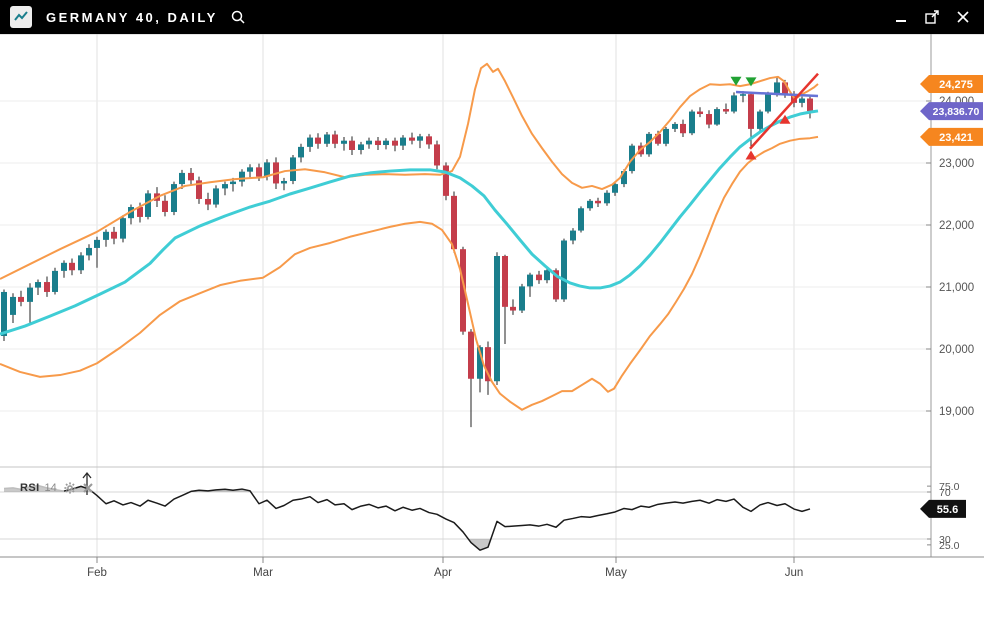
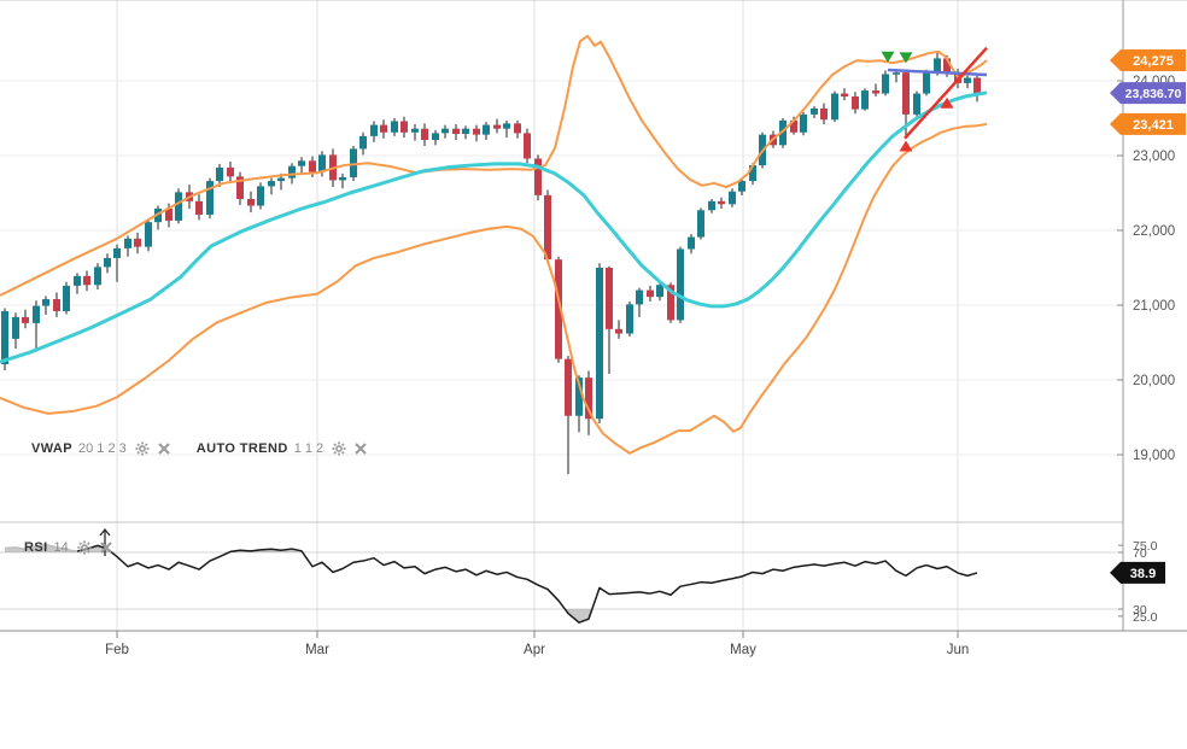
- GERMANY 40, DAILY
  24,000
  23,000
  22,000
  21,000
  20,000
  19,000
  Feb
  Mar
  Apr
  May
  Jun
  75.0
  70
  30
  25.0
  24,275
  23,421
  23,836.70
- 55.6
+ 38.9
+ VWAP
+ 20 1 2 3
+ AUTO TREND
+ 1 1 2
  RSI
  14
